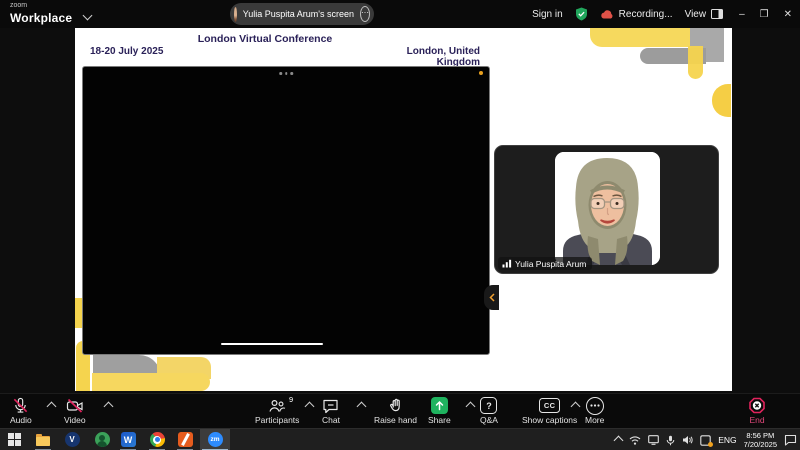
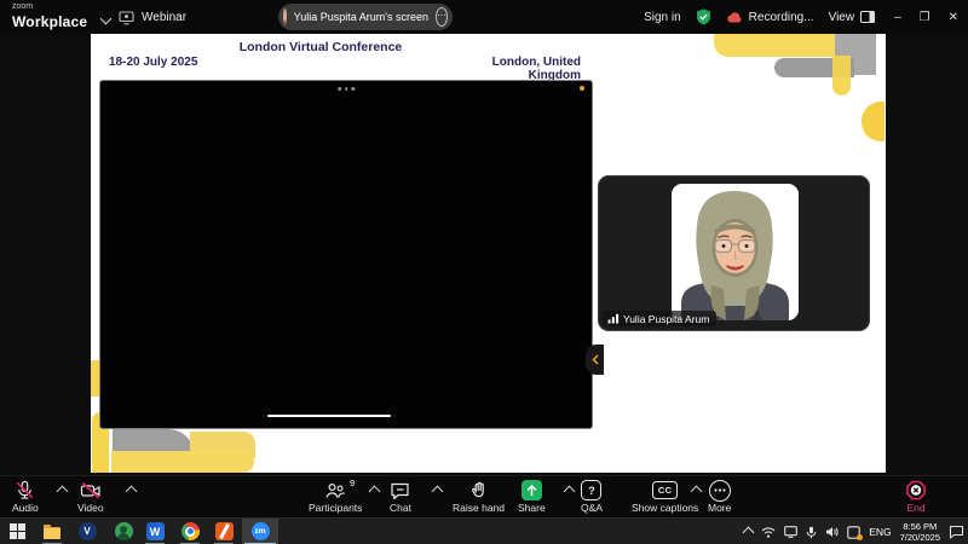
  Workplace
+ Webinar
  Yulia Puspita Arum's screen
  ⋯
  Sign in
  Recording...
  View
  –
  ❐
  ✕
  London Virtual Conference
  18-20 July 2025
  London, United Kingdom
  Yulia Puspita Arum
  Audio
  Video
  9
  Participants
  Chat
  Raise hand
  Share
  ?
  Q&A
  CC
  Show captions
  More
  End
  V
  W
  ENG
  8:56 PM
  7/20/2025
